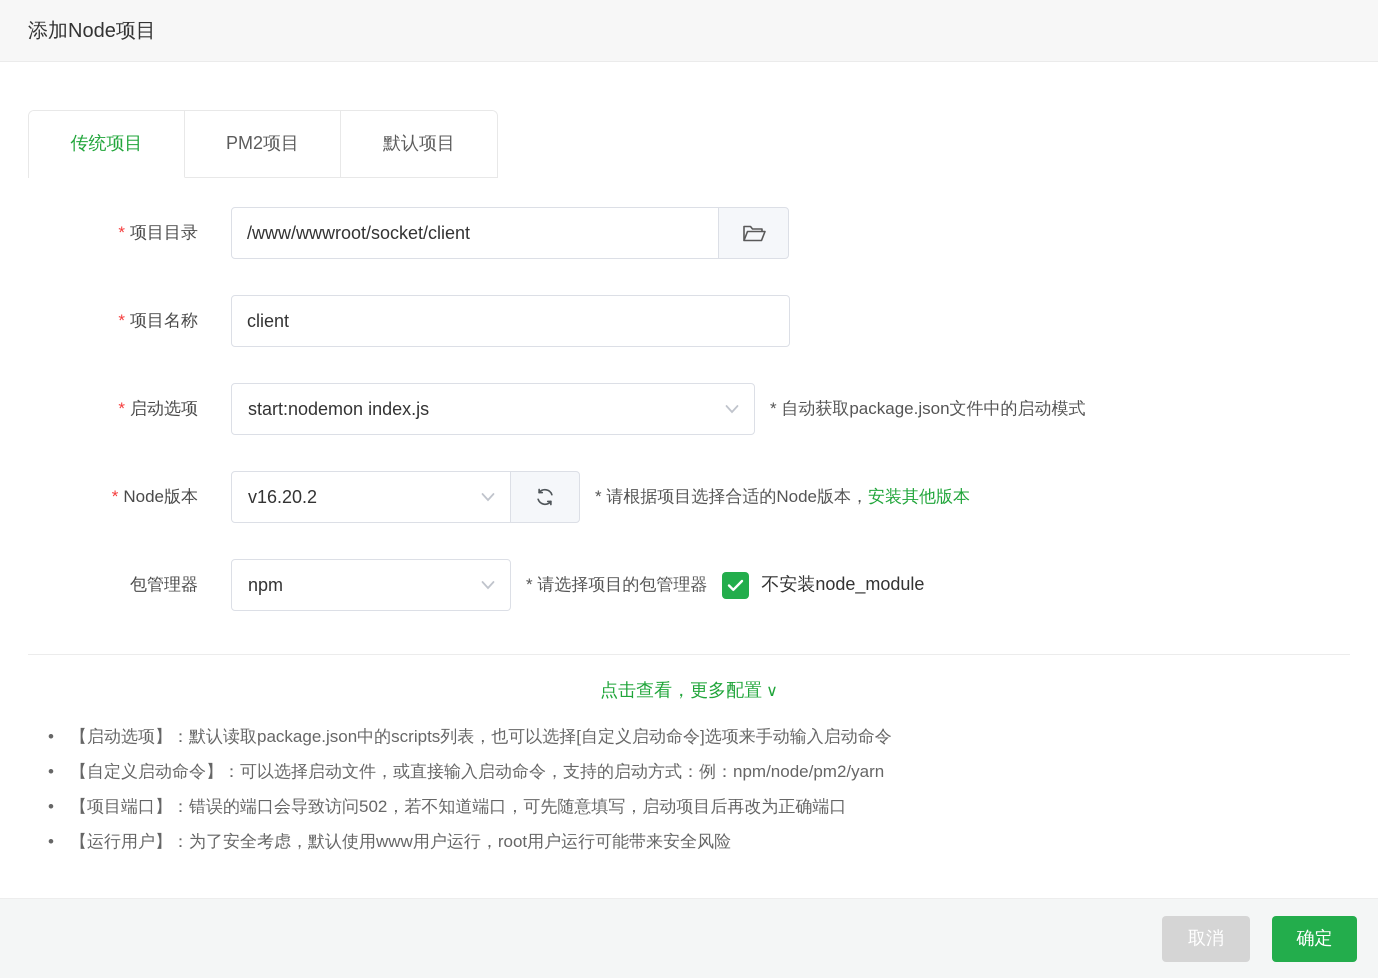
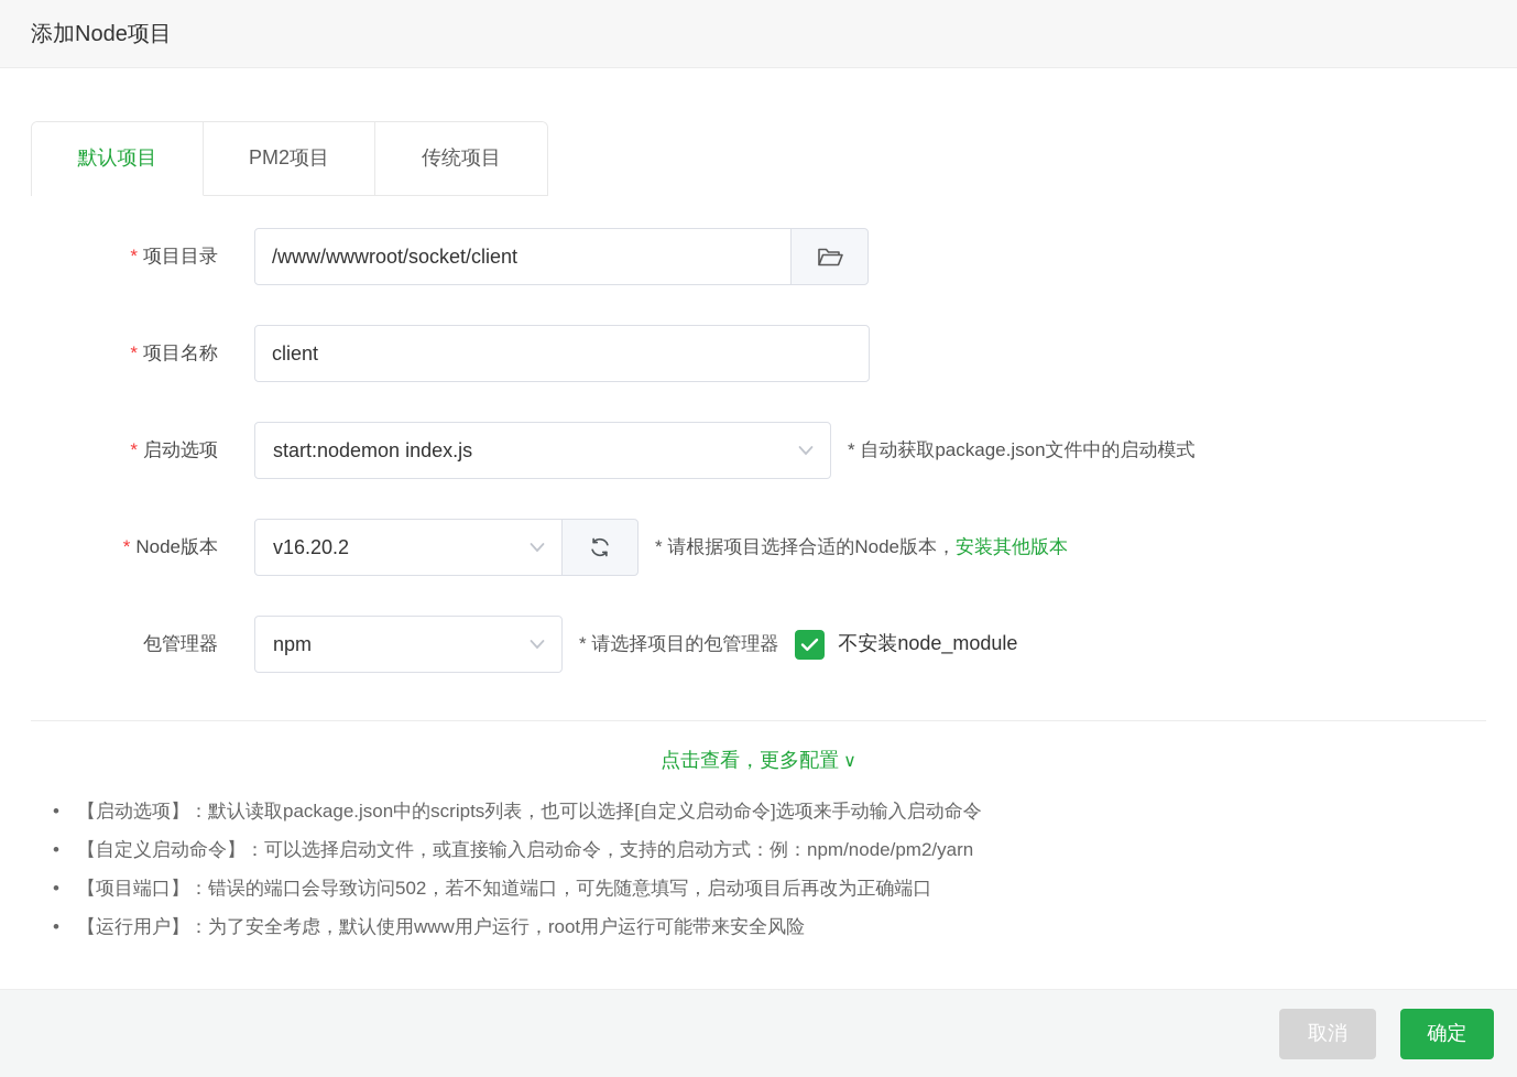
  添加Node项目
- 传统项目
+ 默认项目
  PM2项目
- 默认项目
+ 传统项目
  * 项目目录
  /www/wwwroot/socket/client
  * 项目名称
  client
  * 启动选项
  start:nodemon index.js
  * 自动获取package.json文件中的启动模式
  * Node版本
  v16.20.2
  * 请根据项目选择合适的Node版本，安装其他版本
  包管理器
  npm
  * 请选择项目的包管理器
  不安装node_module
  点击查看，更多配置 ∨
  【启动选项】：默认读取package.json中的scripts列表，也可以选择[自定义启动命令]选项来手动输入启动命令
  【自定义启动命令】：可以选择启动文件，或直接输入启动命令，支持的启动方式：例：npm/node/pm2/yarn
  【项目端口】：错误的端口会导致访问502，若不知道端口，可先随意填写，启动项目后再改为正确端口
  【运行用户】：为了安全考虑，默认使用www用户运行，root用户运行可能带来安全风险
  取消
  确定
